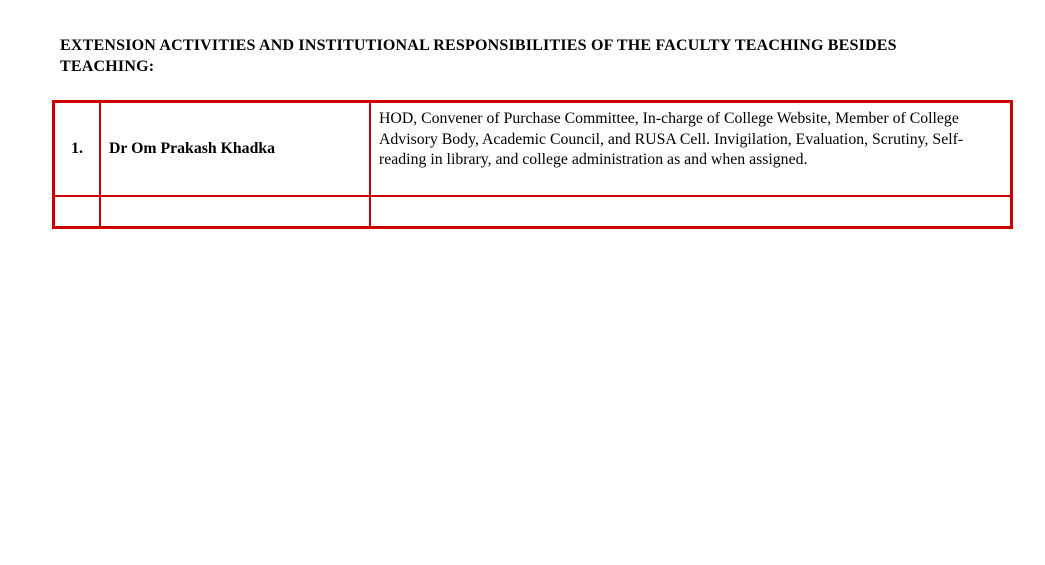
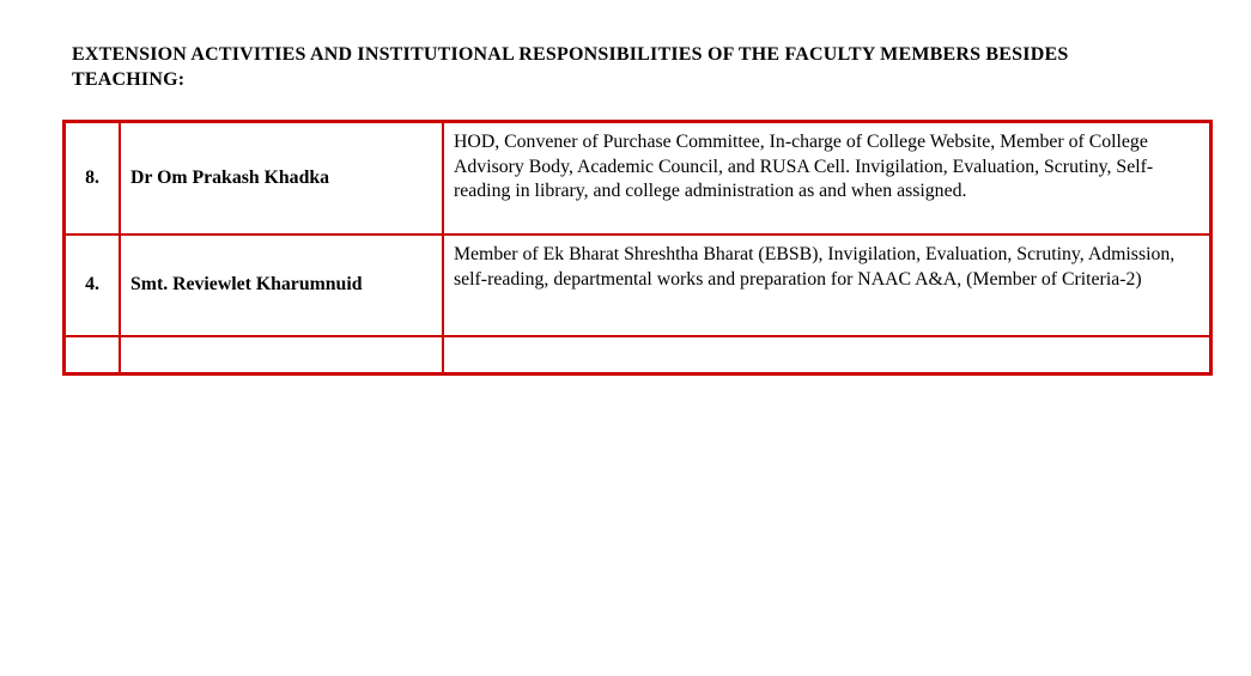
- EXTENSION ACTIVITIES AND INSTITUTIONAL RESPONSIBILITIES OF THE FACULTY TEACHING BESIDES TEACHING:
+ EXTENSION ACTIVITIES AND INSTITUTIONAL RESPONSIBILITIES OF THE FACULTY MEMBERS BESIDES TEACHING:
- 1.	Dr Om Prakash Khadka	HOD, Convener of Purchase Committee, In-charge of College Website, Member of College Advisory Body, Academic Council, and RUSA Cell. Invigilation, Evaluation, Scrutiny, Self-reading in library, and college administration as and when assigned.
+ 8.	Dr Om Prakash Khadka	HOD, Convener of Purchase Committee, In-charge of College Website, Member of College Advisory Body, Academic Council, and RUSA Cell. Invigilation, Evaluation, Scrutiny, Self-reading in library, and college administration as and when assigned.
+ 4.	Smt. Reviewlet Kharumnuid	Member of Ek Bharat Shreshtha Bharat (EBSB), Invigilation, Evaluation, Scrutiny, Admission, self-reading, departmental works and preparation for NAAC A&A, (Member of Criteria-2)
